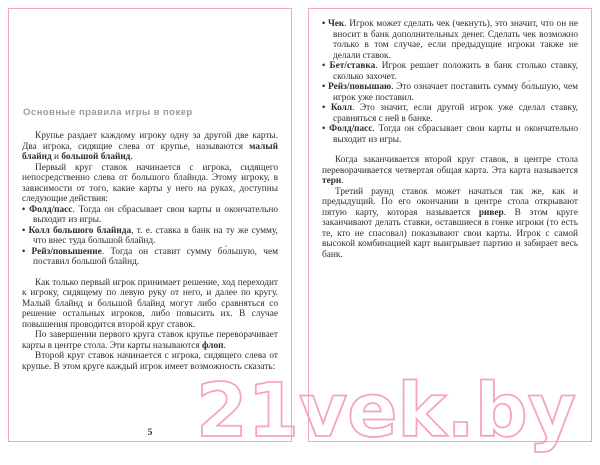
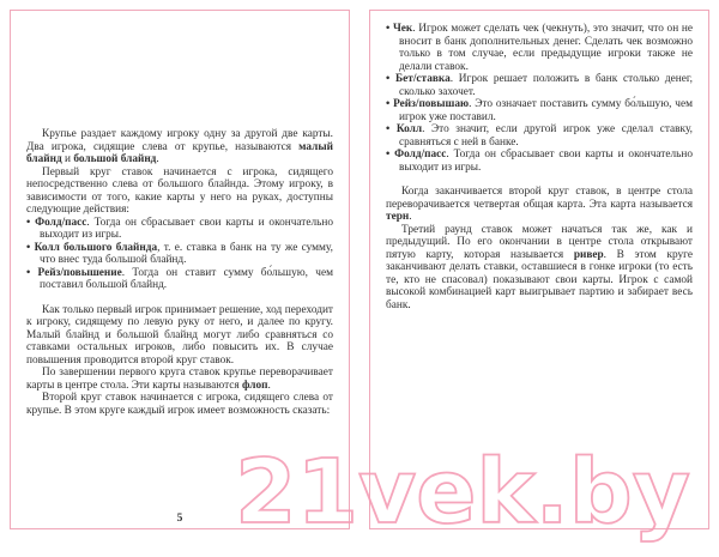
- Основные правила игры в покер
  Крупье раздает каждому игроку одну за другой две карты. Два игрока, сидящие слева от крупье, называются малый блайнд и большой блайнд.
  Первый круг ставок начинается с игрока, сидящего непосредственно слева от большого блайнда. Этому игроку, в зависимости от того, какие карты у него на руках, доступны следующие действия:
  • Фолд/пасс. Тогда он сбрасывает свои карты и окончательно выходит из игры.
  • Колл большого блайнда, т. е. ставка в банк на ту же сумму, что внес туда большой блайнд.
  • Рейз/повышение. Тогда он ставит сумму бо́льшую, чем поставил большой блайнд.
- Как только первый игрок принимает решение, ход переходит к игроку, сидящему по левую руку от него, и далее по кругу. Малый блайнд и большой блайнд могут либо сравняться со решение остальных игроков, либо повысить их. В случае повышения проводится второй круг ставок.
+ Как только первый игрок принимает решение, ход переходит к игроку, сидящему по левую руку от него, и далее по кругу. Малый блайнд и большой блайнд могут либо сравняться со ставками остальных игроков, либо повысить их. В случае повышения проводится второй круг ставок.
  По завершении первого круга ставок крупье переворачивает карты в центре стола. Эти карты называются флоп.
  Второй круг ставок начинается с игрока, сидящего слева от крупье. В этом круге каждый игрок имеет возможность сказать:
  5
  • Чек. Игрок может сделать чек (чекнуть), это значит, что он не вносит в банк дополнительных денег. Сделать чек возможно только в том случае, если предыдущие игроки также не делали ставок.
- • Бет/ставка. Игрок решает положить в банк столько ставку, сколько захочет.
+ • Бет/ставка. Игрок решает положить в банк столько денег, сколько захочет.
  • Рейз/повышаю. Это означает поставить сумму бо́льшую, чем игрок уже поставил.
  • Колл. Это значит, если другой игрок уже сделал ставку, сравняться с ней в банке.
  • Фолд/пасс. Тогда он сбрасывает свои карты и окончательно выходит из игры.
  Когда заканчивается второй круг ставок, в центре стола переворачивается четвертая общая карта. Эта карта называется терн.
  Третий раунд ставок может начаться так же, как и предыдущий. По его окончании в центре стола открывают пятую карту, которая называется ривер. В этом круге заканчивают делать ставки, оставшиеся в гонке игроки (то есть те, кто не спасовал) показывают свои карты. Игрок с самой высокой комбинацией карт выигрывает партию и забирает весь банк.
  21vek.by
